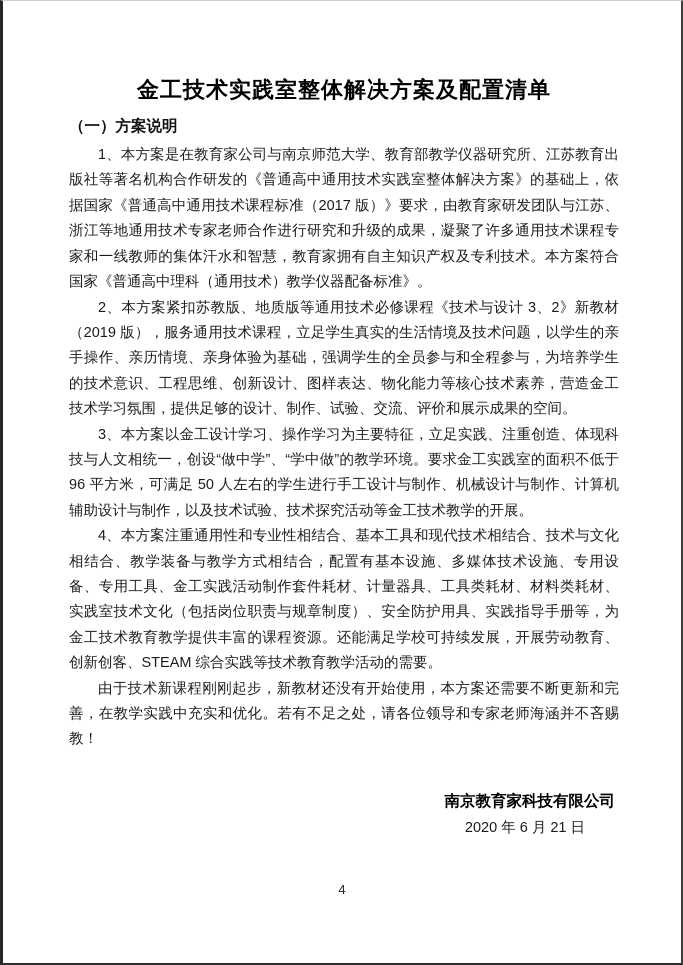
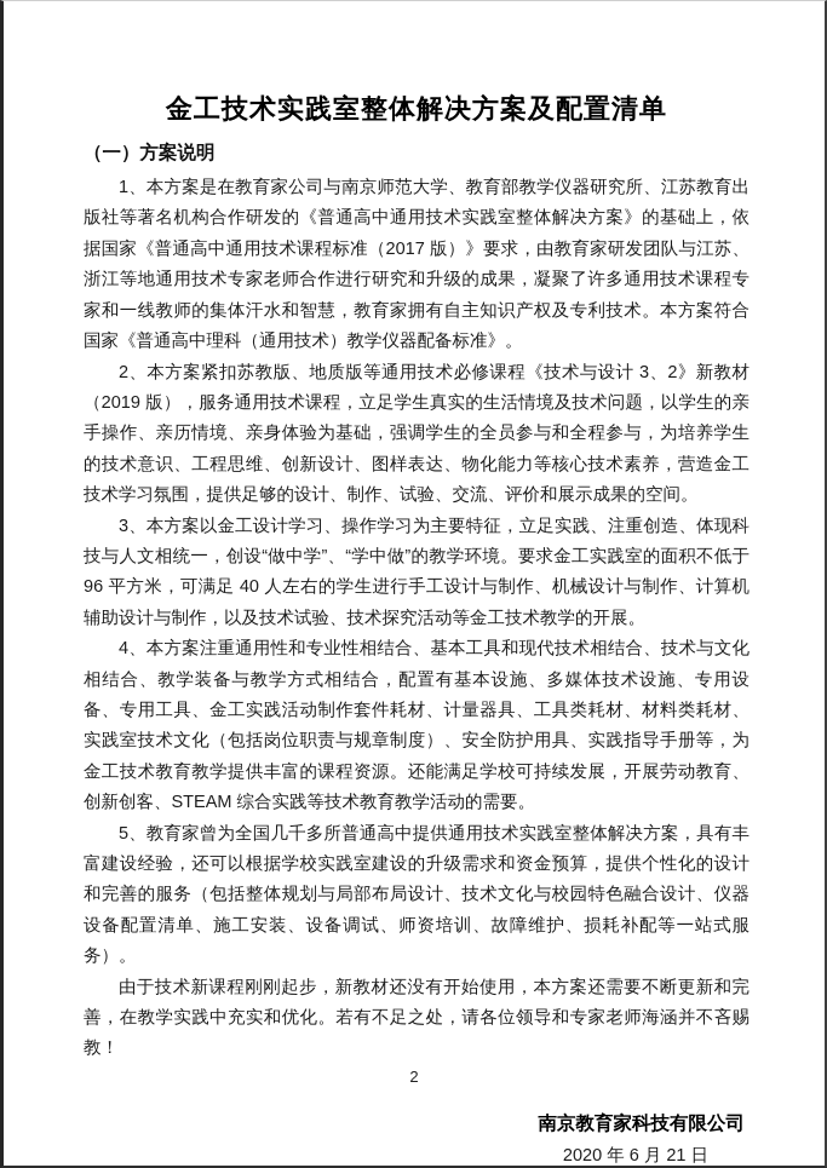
  金工技术实践室整体解决方案及配置清单
  （一）方案说明
  1、本方案是在教育家公司与南京师范大学、教育部教学仪器研究所、江苏教育出版社等著名机构合作研发的《普通高中通用技术实践室整体解决方案》的基础上，依据国家《普通高中通用技术课程标准（2017 版）》要求，由教育家研发团队与江苏、浙江等地通用技术专家老师合作进行研究和升级的成果，凝聚了许多通用技术课程专家和一线教师的集体汗水和智慧，教育家拥有自主知识产权及专利技术。本方案符合国家《普通高中理科（通用技术）教学仪器配备标准》。
  2、本方案紧扣苏教版、地质版等通用技术必修课程《技术与设计 3、2》新教材（2019 版），服务通用技术课程，立足学生真实的生活情境及技术问题，以学生的亲手操作、亲历情境、亲身体验为基础，强调学生的全员参与和全程参与，为培养学生的技术意识、工程思维、创新设计、图样表达、物化能力等核心技术素养，营造金工技术学习氛围，提供足够的设计、制作、试验、交流、评价和展示成果的空间。
- 3、本方案以金工设计学习、操作学习为主要特征，立足实践、注重创造、体现科技与人文相统一，创设“做中学”、“学中做”的教学环境。要求金工实践室的面积不低于 96 平方米，可满足 50 人左右的学生进行手工设计与制作、机械设计与制作、计算机辅助设计与制作，以及技术试验、技术探究活动等金工技术教学的开展。
+ 3、本方案以金工设计学习、操作学习为主要特征，立足实践、注重创造、体现科技与人文相统一，创设“做中学”、“学中做”的教学环境。要求金工实践室的面积不低于 96 平方米，可满足 40 人左右的学生进行手工设计与制作、机械设计与制作、计算机辅助设计与制作，以及技术试验、技术探究活动等金工技术教学的开展。
  4、本方案注重通用性和专业性相结合、基本工具和现代技术相结合、技术与文化相结合、教学装备与教学方式相结合，配置有基本设施、多媒体技术设施、专用设备、专用工具、金工实践活动制作套件耗材、计量器具、工具类耗材、材料类耗材、实践室技术文化（包括岗位职责与规章制度）、安全防护用具、实践指导手册等，为金工技术教育教学提供丰富的课程资源。还能满足学校可持续发展，开展劳动教育、创新创客、STEAM 综合实践等技术教育教学活动的需要。
+ 5、教育家曾为全国几千多所普通高中提供通用技术实践室整体解决方案，具有丰富建设经验，还可以根据学校实践室建设的升级需求和资金预算，提供个性化的设计和完善的服务（包括整体规划与局部布局设计、技术文化与校园特色融合设计、仪器设备配置清单、施工安装、设备调试、师资培训、故障维护、损耗补配等一站式服务）。
  由于技术新课程刚刚起步，新教材还没有开始使用，本方案还需要不断更新和完善，在教学实践中充实和优化。若有不足之处，请各位领导和专家老师海涵并不吝赐教！
  南京教育家科技有限公司
  2020 年 6 月 21 日
- 4
+ 2
